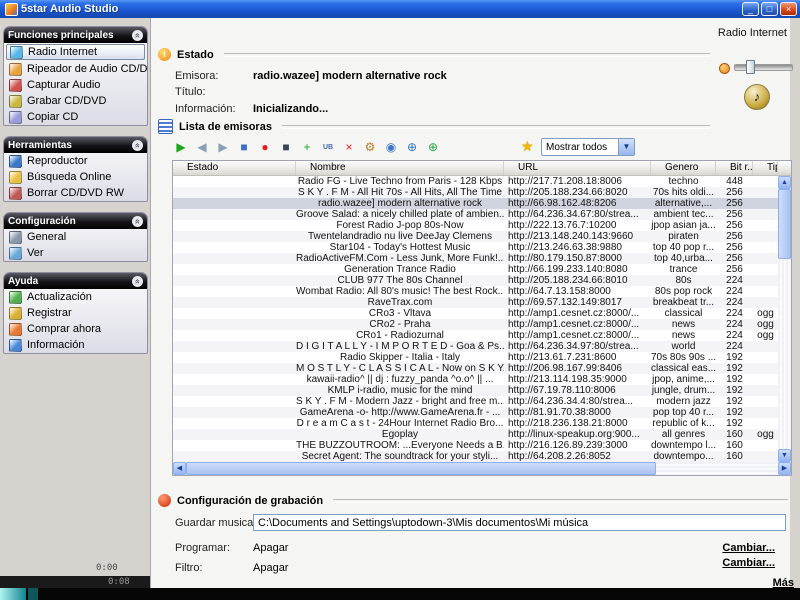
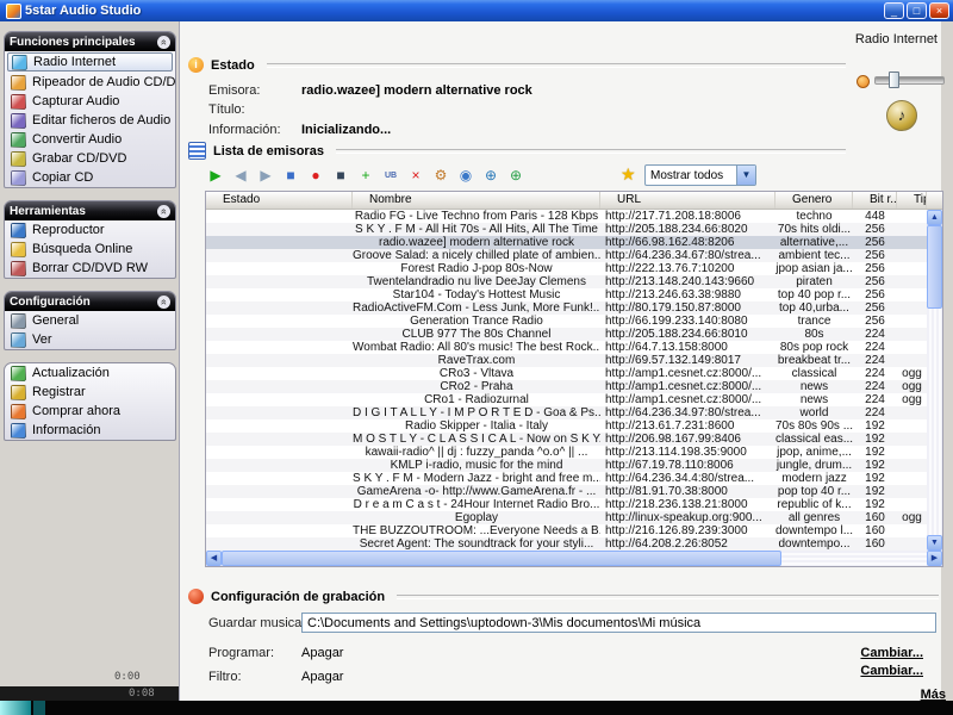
  5star Audio Studio
  _
  □
  ×
  Radio Internet
  Funciones principales
  Radio Internet
  Ripeador de Audio CD/D
  Capturar Audio
+ Editar ficheros de Audio
+ Convertir Audio
  Grabar CD/DVD
  Copiar CD
  Herramientas
  Reproductor
  Búsqueda Online
  Borrar CD/DVD RW
  Configuración
  General
  Ver
- Ayuda
  Actualización
  Registrar
  Comprar ahora
  Información
  i
  Estado
  Emisora:
  radio.wazee] modern alternative rock
  Título:
  Información:
  Inicializando...
  ♪
  Lista de emisoras
  ▶
  ◀
  ▶
  ■
  ●
  ■
  +
  ×
  ⚙
  ◉
  ⊕
  ⊕
  ★
  Mostrar todos
  ▼
  Estado
  Nombre
  URL
  Genero
  Bit r..
  Tip
  Radio FG - Live Techno from Paris - 128 Kbps
  http://217.71.208.18:8006
  techno
  448
  S K Y . F M - All Hit 70s - All Hits, All The Time
  http://205.188.234.66:8020
  70s hits oldi...
  256
  radio.wazee] modern alternative rock
  http://66.98.162.48:8206
  alternative,...
  256
  Groove Salad: a nicely chilled plate of ambien..
  http://64.236.34.67:80/strea...
  ambient tec...
  256
  Forest Radio J-pop 80s-Now
  http://222.13.76.7:10200
  jpop asian ja...
  256
  Twentelandradio nu live DeeJay Clemens
  http://213.148.240.143:9660
  piraten
  256
  Star104 - Today's Hottest Music
  http://213.246.63.38:9880
  top 40 pop r...
  256
  RadioActiveFM.Com - Less Junk, More Funk!..
  http://80.179.150.87:8000
  top 40,urba...
  256
  Generation Trance Radio
  http://66.199.233.140:8080
  trance
  256
  CLUB 977 The 80s Channel
  http://205.188.234.66:8010
  80s
  224
  Wombat Radio: All 80's music! The best Rock..
  http://64.7.13.158:8000
  80s pop rock
  224
  RaveTrax.com
  http://69.57.132.149:8017
  breakbeat tr...
  224
  CRo3 - Vltava
  http://amp1.cesnet.cz:8000/...
  classical
  224
  ogg
  CRo2 - Praha
  http://amp1.cesnet.cz:8000/...
  news
  224
  ogg
  CRo1 - Radiozurnal
  http://amp1.cesnet.cz:8000/...
  news
  224
  ogg
  D I G I T A L L Y - I M P O R T E D - Goa & Ps..
  http://64.236.34.97:80/strea...
  world
  224
  Radio Skipper - Italia - Italy
  http://213.61.7.231:8600
  70s 80s 90s ...
  192
  M O S T L Y - C L A S S I C A L - Now on S K Y
  http://206.98.167.99:8406
  classical eas...
  192
  kawaii-radio^ || dj : fuzzy_panda ^o.o^ || ...
  http://213.114.198.35:9000
  jpop, anime,...
  192
  KMLP i-radio, music for the mind
  http://67.19.78.110:8006
  jungle, drum...
  192
  S K Y . F M - Modern Jazz - bright and free m..
  http://64.236.34.4:80/strea...
  modern jazz
  192
  GameArena -o- http://www.GameArena.fr - ...
  http://81.91.70.38:8000
  pop top 40 r...
  192
  D r e a m C a s t - 24Hour Internet Radio Bro...
  http://218.236.138.21:8000
  republic of k...
  192
  Egoplay
  http://linux-speakup.org:900...
  all genres
  160
  ogg
  THE BUZZOUTROOM: ...Everyone Needs a B
  http://216.126.89.239:3000
  downtempo l...
  160
  Secret Agent: The soundtrack for your styli...
  http://64.208.2.26:8052
  downtempo...
  160
  Configuración de grabación
  Guardar musica
  C:\Documents and Settings\uptodown-3\Mis documentos\Mi música
  Programar:
  Apagar
  Cambiar...
  Filtro:
  Apagar
  Cambiar...
  Más
  0:00
  0:08
